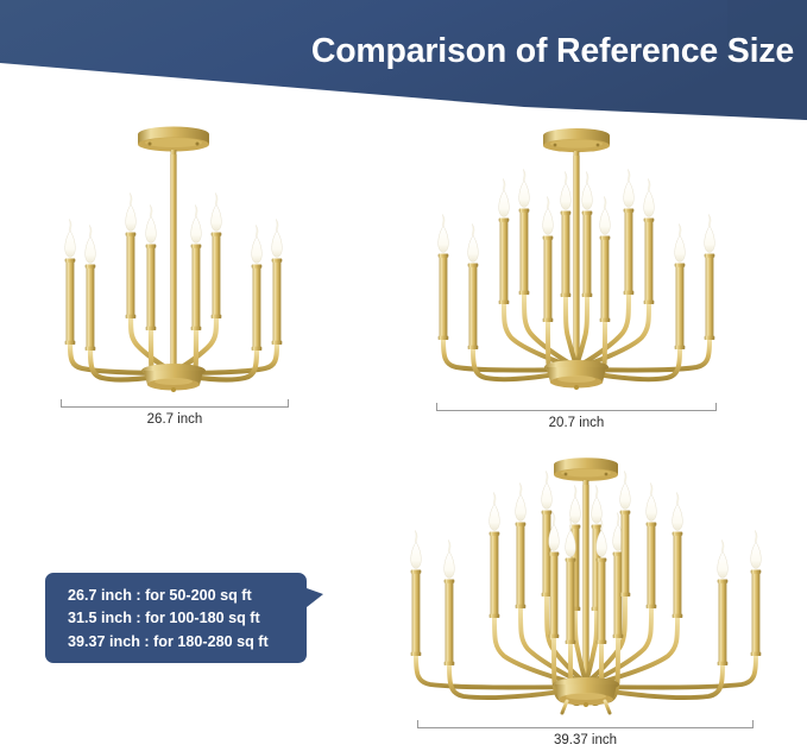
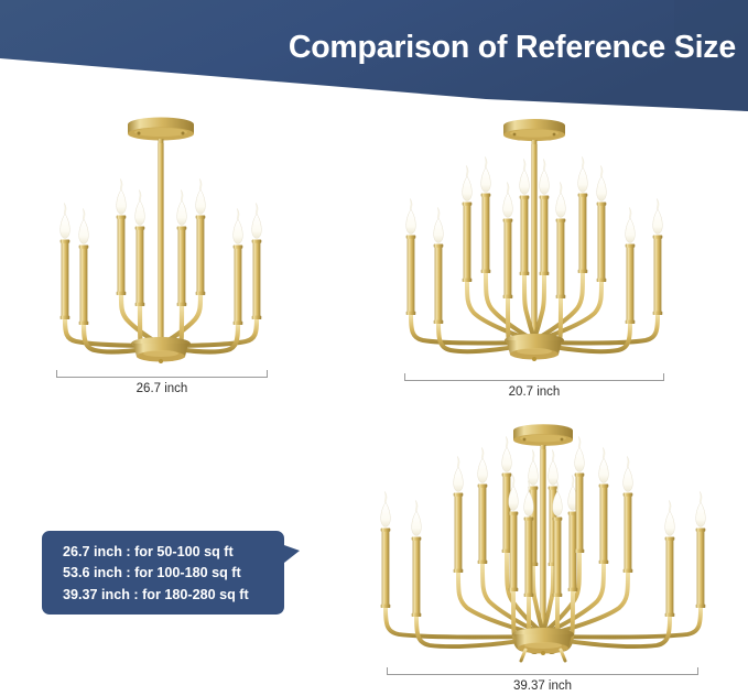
  Comparison of Reference Size
  26.7 inch
  20.7 inch
  39.37 inch
- 26.7 inch : for 50-200 sq ft
+ 26.7 inch : for 50-100 sq ft
- 31.5 inch : for 100-180 sq ft
+ 53.6 inch : for 100-180 sq ft
  39.37 inch : for 180-280 sq ft
